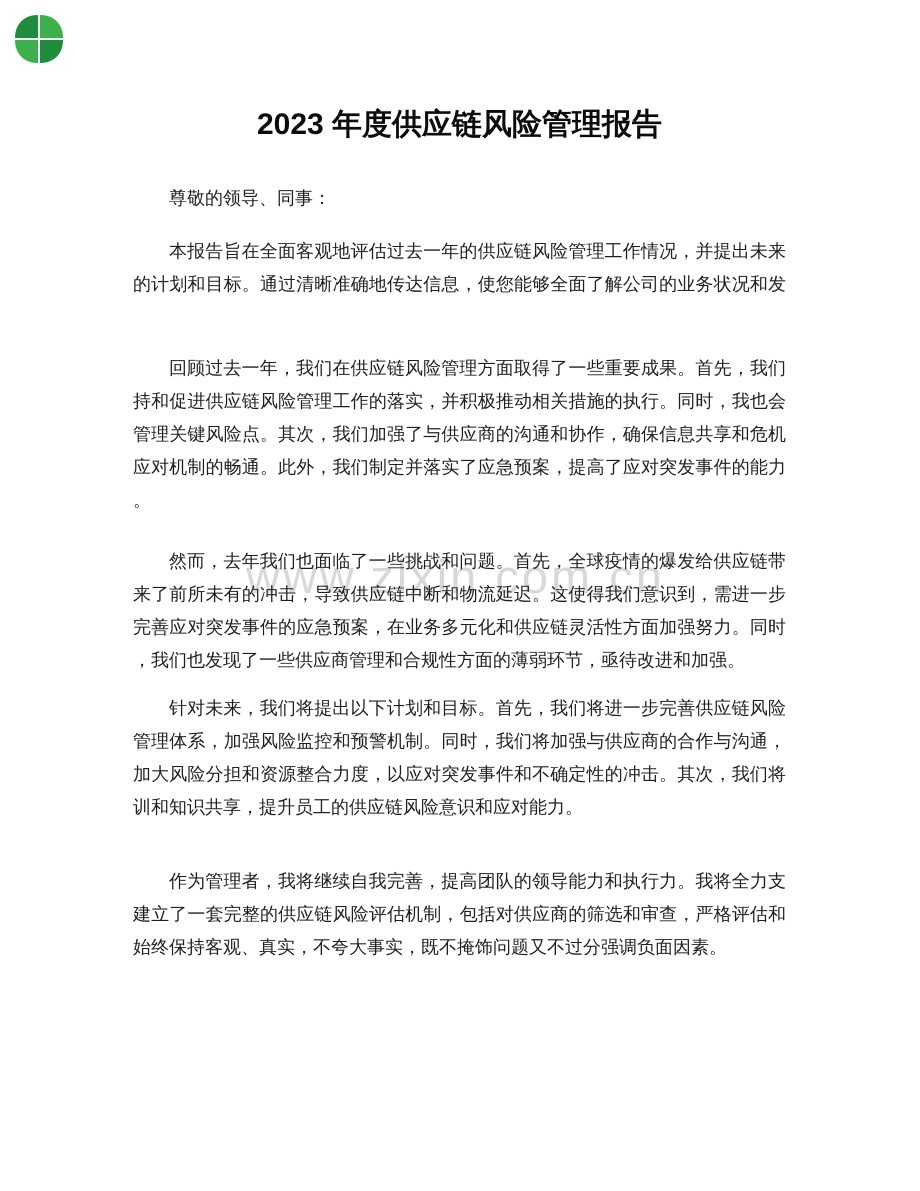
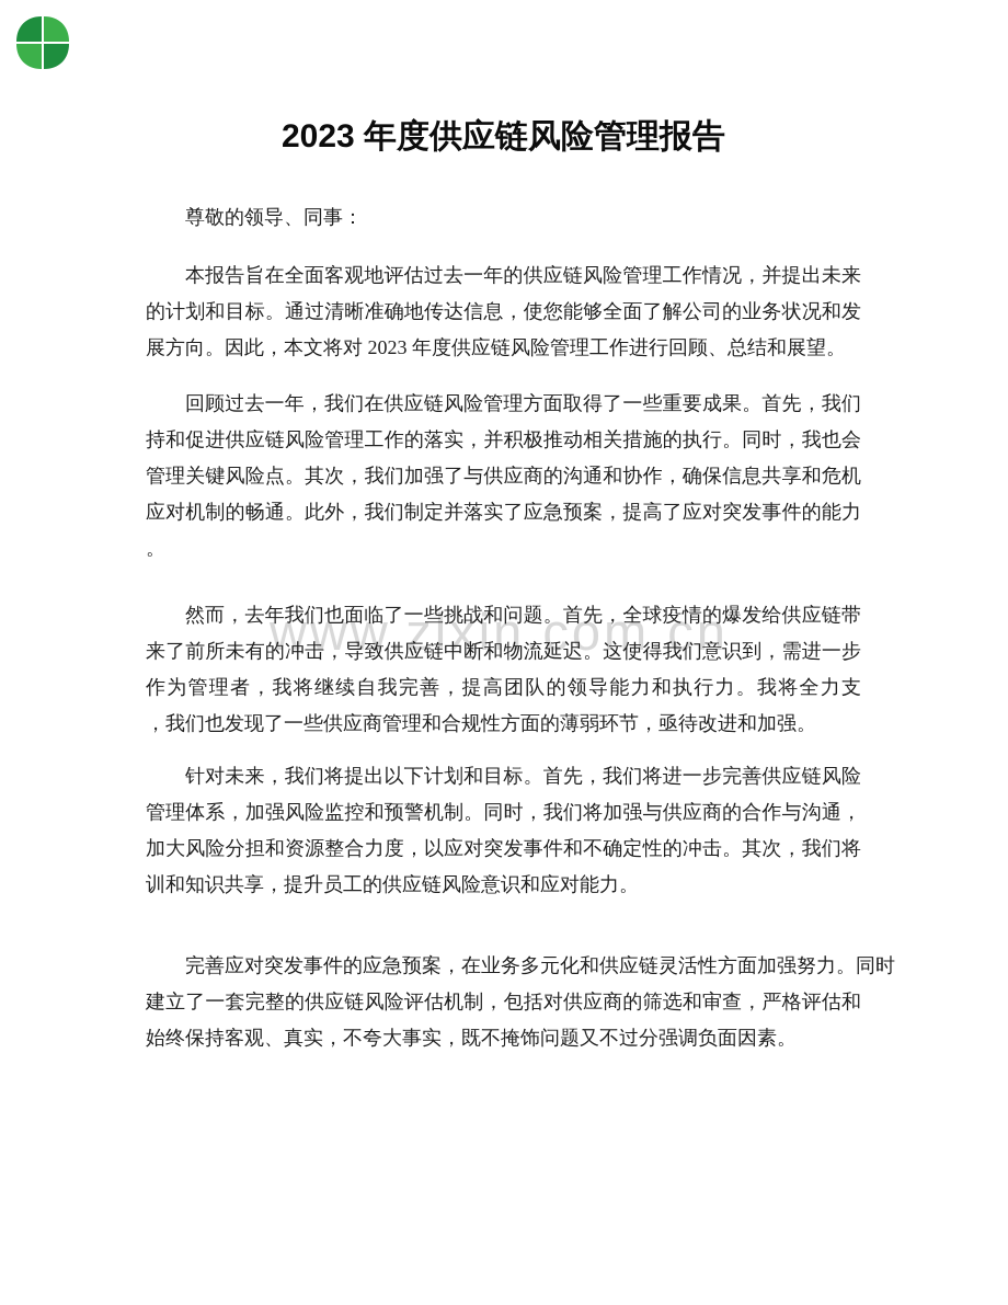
  2023 年度供应链风险管理报告
  尊敬的领导、同事：
  本报告旨在全面客观地评估过去一年的供应链风险管理工作情况，并提出未来
  的计划和目标。通过清晰准确地传达信息，使您能够全面了解公司的业务状况和发
+ 展方向。因此，本文将对 2023 年度供应链风险管理工作进行回顾、总结和展望。
  回顾过去一年，我们在供应链风险管理方面取得了一些重要成果。首先，我们
  持和促进供应链风险管理工作的落实，并积极推动相关措施的执行。同时，我也会
  管理关键风险点。其次，我们加强了与供应商的沟通和协作，确保信息共享和危机
  应对机制的畅通。此外，我们制定并落实了应急预案，提高了应对突发事件的能力
  。
  然而，去年我们也面临了一些挑战和问题。首先，全球疫情的爆发给供应链带
  来了前所未有的冲击，导致供应链中断和物流延迟。这使得我们意识到，需进一步
- 完善应对突发事件的应急预案，在业务多元化和供应链灵活性方面加强努力。同时
+ 作为管理者，我将继续自我完善，提高团队的领导能力和执行力。我将全力支
  ，我们也发现了一些供应商管理和合规性方面的薄弱环节，亟待改进和加强。
  针对未来，我们将提出以下计划和目标。首先，我们将进一步完善供应链风险
  管理体系，加强风险监控和预警机制。同时，我们将加强与供应商的合作与沟通，
  加大风险分担和资源整合力度，以应对突发事件和不确定性的冲击。其次，我们将
  训和知识共享，提升员工的供应链风险意识和应对能力。
- 作为管理者，我将继续自我完善，提高团队的领导能力和执行力。我将全力支
+ 完善应对突发事件的应急预案，在业务多元化和供应链灵活性方面加强努力。同时
  建立了一套完整的供应链风险评估机制，包括对供应商的筛选和审查，严格评估和
  始终保持客观、真实，不夸大事实，既不掩饰问题又不过分强调负面因素。
  www.zlxin.com.cn
